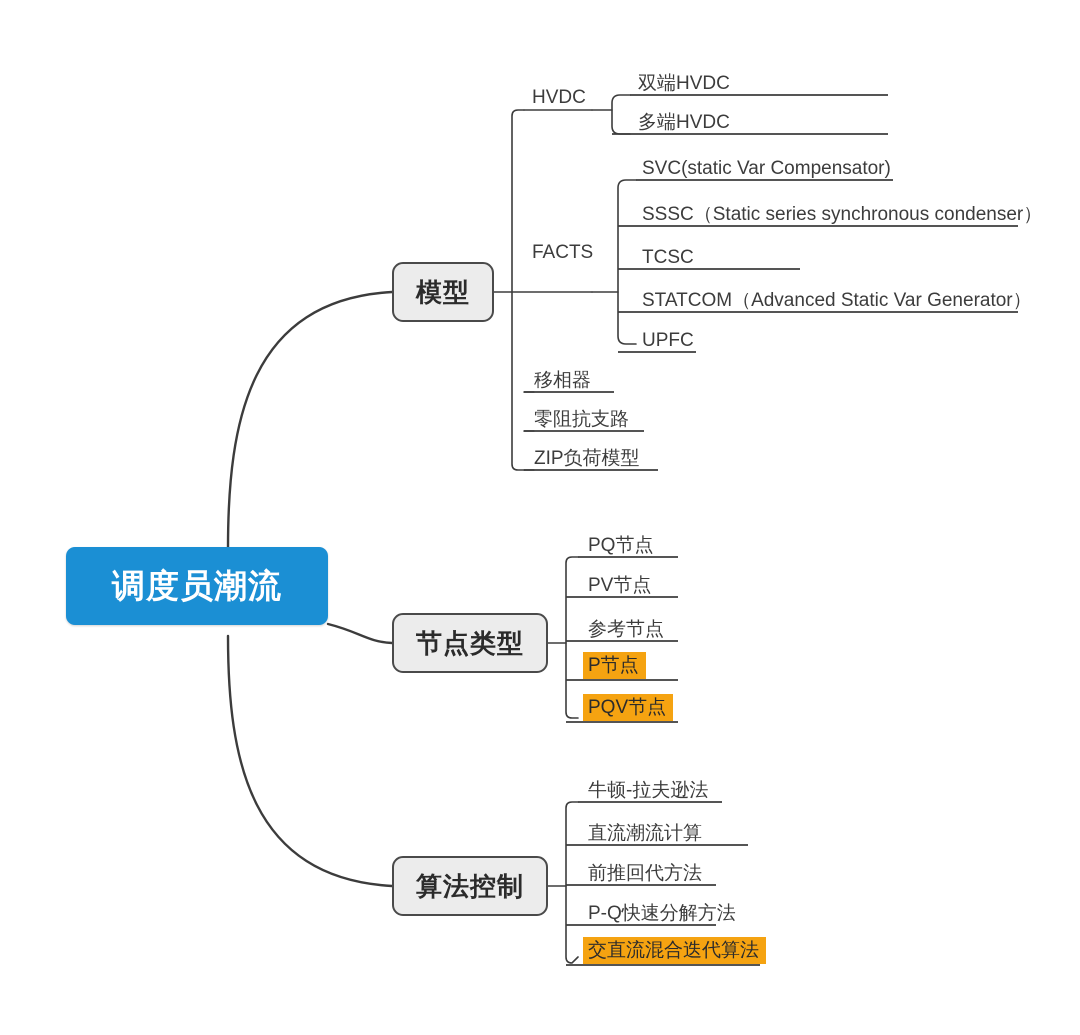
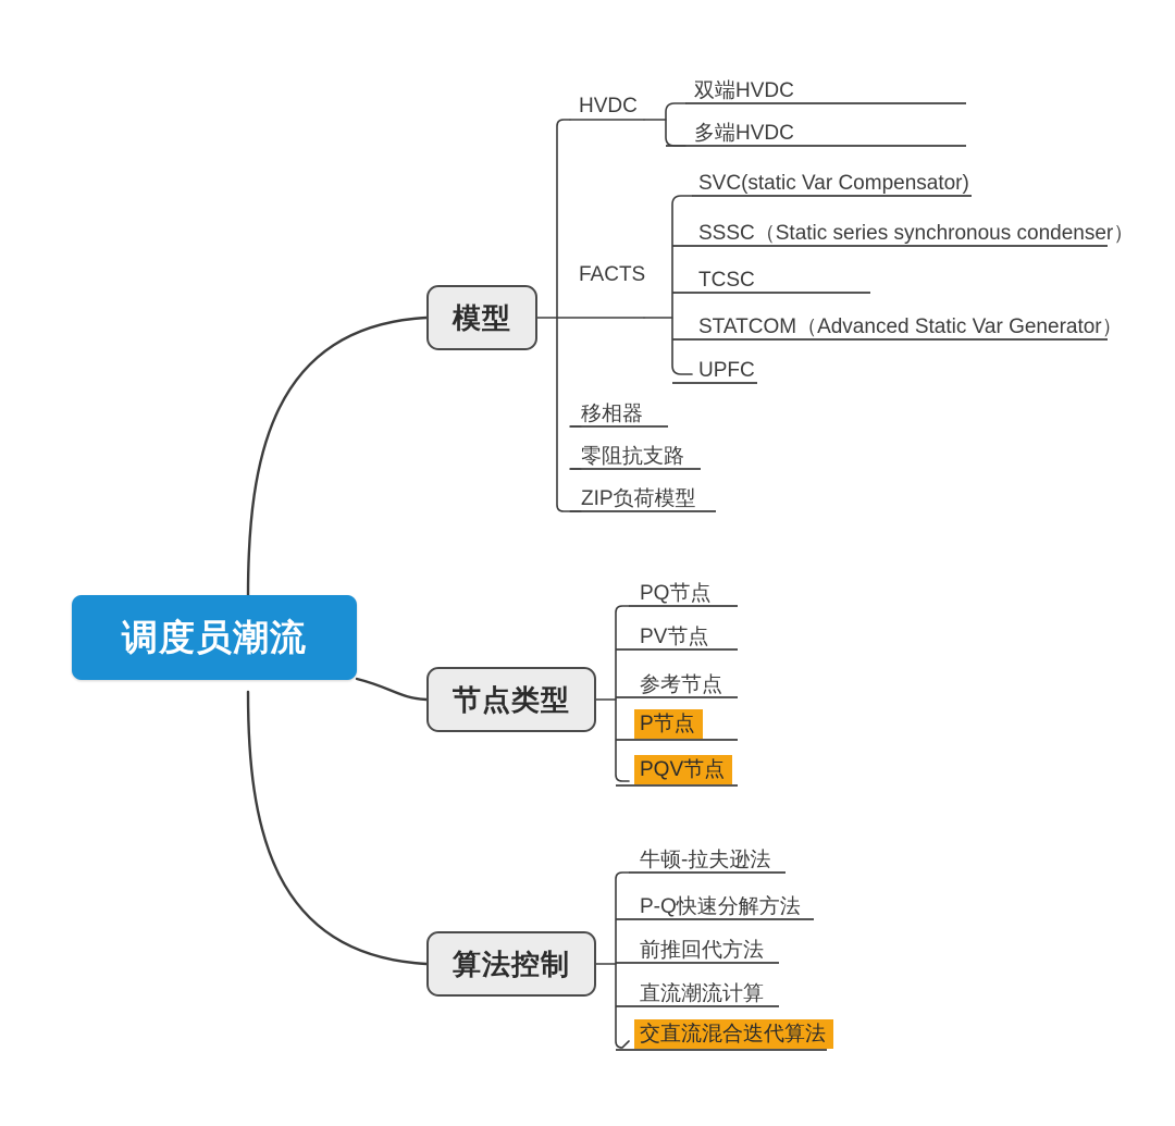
  调度员潮流
  模型
  节点类型
  算法控制
  HVDC
  FACTS
  双端HVDC
  多端HVDC
  SVC(static Var Compensator)
  SSSC（Static series synchronous condenser）
  TCSC
  STATCOM（Advanced Static Var Generator）
  UPFC
  移相器
  零阻抗支路
  ZIP负荷模型
  PQ节点
  PV节点
  参考节点
  P节点
  PQV节点
  牛顿-拉夫逊法
- 直流潮流计算
+ P-Q快速分解方法
  前推回代方法
- P-Q快速分解方法
+ 直流潮流计算
  交直流混合迭代算法
